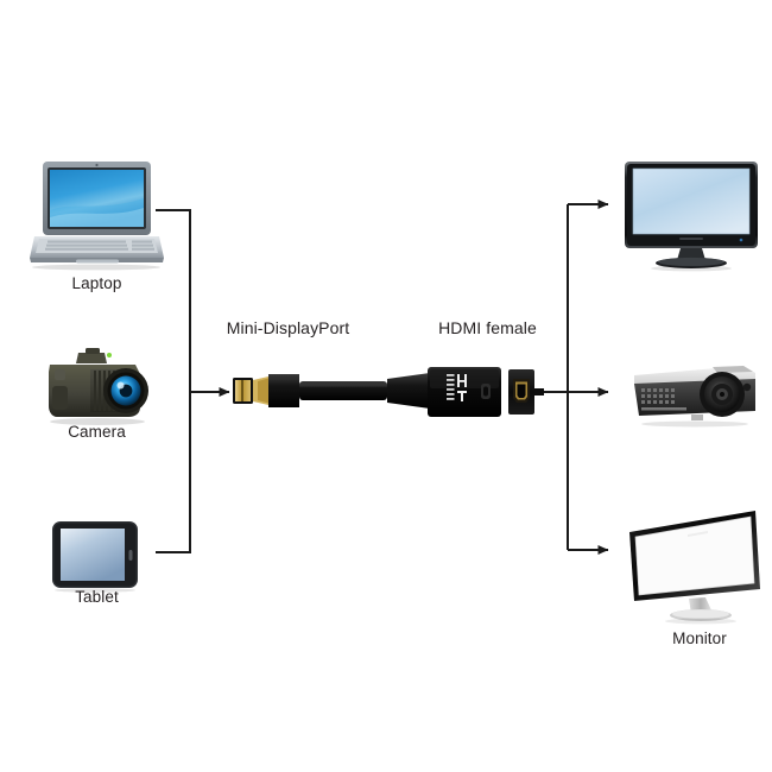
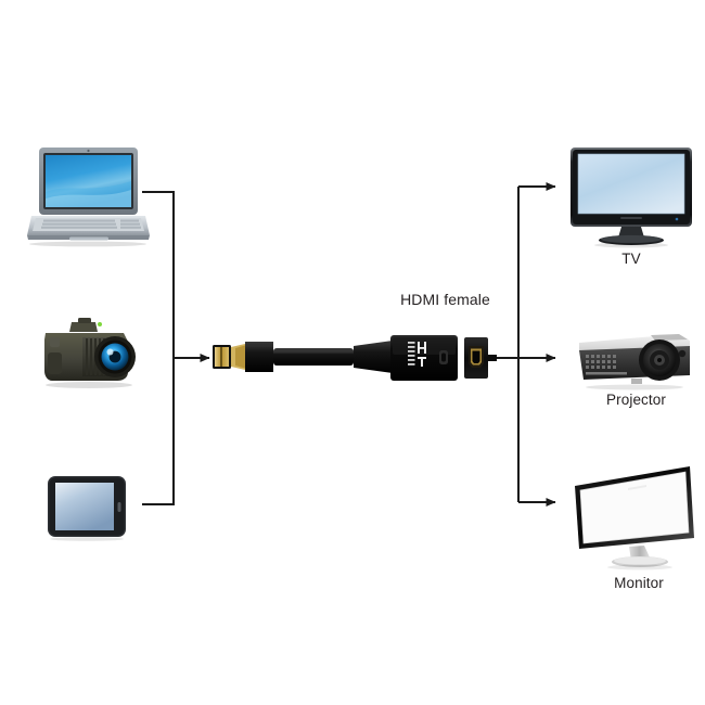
- Laptop
- Camera
- Tablet
- Mini-DisplayPort
  HDMI female
+ TV
+ Projector
  Monitor
